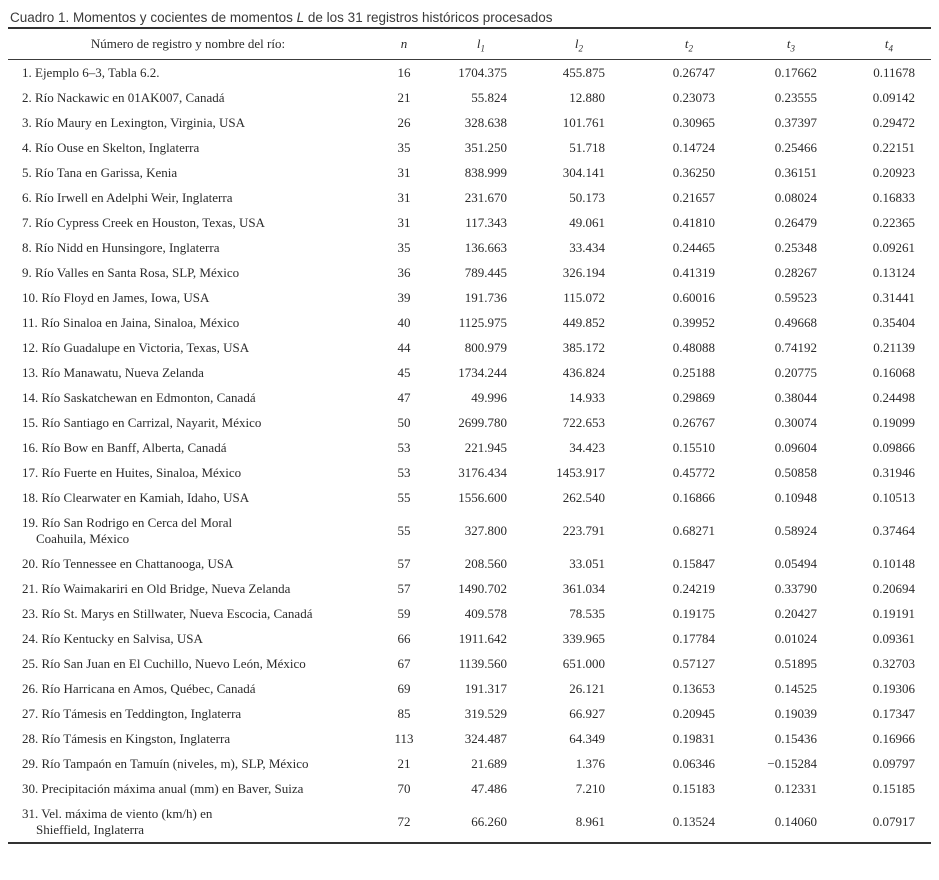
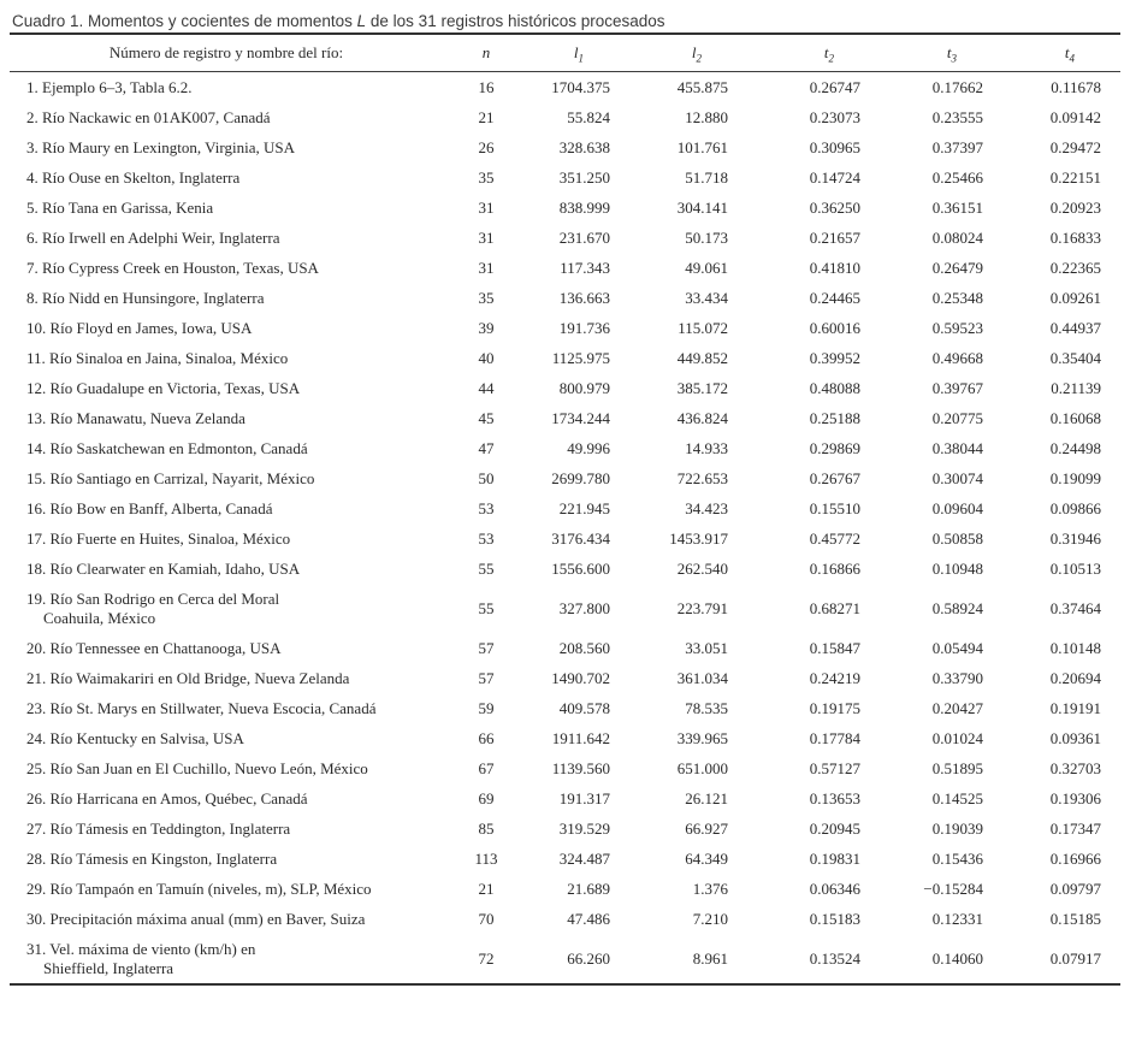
  Cuadro 1. Momentos y cocientes de momentos L de los 31 registros históricos procesados
  Número de registro y nombre del río:	n	l1	l2	t2	t3	t4
  1. Ejemplo 6–3, Tabla 6.2.	16	1704.375	455.875	0.26747	0.17662	0.11678
  2. Río Nackawic en 01AK007, Canadá	21	55.824	12.880	0.23073	0.23555	0.09142
  3. Río Maury en Lexington, Virginia, USA	26	328.638	101.761	0.30965	0.37397	0.29472
  4. Río Ouse en Skelton, Inglaterra	35	351.250	51.718	0.14724	0.25466	0.22151
  5. Río Tana en Garissa, Kenia	31	838.999	304.141	0.36250	0.36151	0.20923
  6. Río Irwell en Adelphi Weir, Inglaterra	31	231.670	50.173	0.21657	0.08024	0.16833
  7. Río Cypress Creek en Houston, Texas, USA	31	117.343	49.061	0.41810	0.26479	0.22365
  8. Río Nidd en Hunsingore, Inglaterra	35	136.663	33.434	0.24465	0.25348	0.09261
- 9. Río Valles en Santa Rosa, SLP, México	36	789.445	326.194	0.41319	0.28267	0.13124
- 10. Río Floyd en James, Iowa, USA	39	191.736	115.072	0.60016	0.59523	0.31441
+ 10. Río Floyd en James, Iowa, USA	39	191.736	115.072	0.60016	0.59523	0.44937
  11. Río Sinaloa en Jaina, Sinaloa, México	40	1125.975	449.852	0.39952	0.49668	0.35404
- 12. Río Guadalupe en Victoria, Texas, USA	44	800.979	385.172	0.48088	0.74192	0.21139
+ 12. Río Guadalupe en Victoria, Texas, USA	44	800.979	385.172	0.48088	0.39767	0.21139
  13. Río Manawatu, Nueva Zelanda	45	1734.244	436.824	0.25188	0.20775	0.16068
  14. Río Saskatchewan en Edmonton, Canadá	47	49.996	14.933	0.29869	0.38044	0.24498
  15. Río Santiago en Carrizal, Nayarit, México	50	2699.780	722.653	0.26767	0.30074	0.19099
  16. Río Bow en Banff, Alberta, Canadá	53	221.945	34.423	0.15510	0.09604	0.09866
  17. Río Fuerte en Huites, Sinaloa, México	53	3176.434	1453.917	0.45772	0.50858	0.31946
  18. Río Clearwater en Kamiah, Idaho, USA	55	1556.600	262.540	0.16866	0.10948	0.10513
  19. Río San Rodrigo en Cerca del MoralCoahuila, México	55	327.800	223.791	0.68271	0.58924	0.37464
  20. Río Tennessee en Chattanooga, USA	57	208.560	33.051	0.15847	0.05494	0.10148
  21. Río Waimakariri en Old Bridge, Nueva Zelanda	57	1490.702	361.034	0.24219	0.33790	0.20694
  23. Río St. Marys en Stillwater, Nueva Escocia, Canadá	59	409.578	78.535	0.19175	0.20427	0.19191
  24. Río Kentucky en Salvisa, USA	66	1911.642	339.965	0.17784	0.01024	0.09361
  25. Río San Juan en El Cuchillo, Nuevo León, México	67	1139.560	651.000	0.57127	0.51895	0.32703
  26. Río Harricana en Amos, Québec, Canadá	69	191.317	26.121	0.13653	0.14525	0.19306
  27. Río Támesis en Teddington, Inglaterra	85	319.529	66.927	0.20945	0.19039	0.17347
  28. Río Támesis en Kingston, Inglaterra	113	324.487	64.349	0.19831	0.15436	0.16966
  29. Río Tampaón en Tamuín (niveles, m), SLP, México	21	21.689	1.376	0.06346	−0.15284	0.09797
  30. Precipitación máxima anual (mm) en Baver, Suiza	70	47.486	7.210	0.15183	0.12331	0.15185
  31. Vel. máxima de viento (km/h) enShieffield, Inglaterra	72	66.260	8.961	0.13524	0.14060	0.07917
